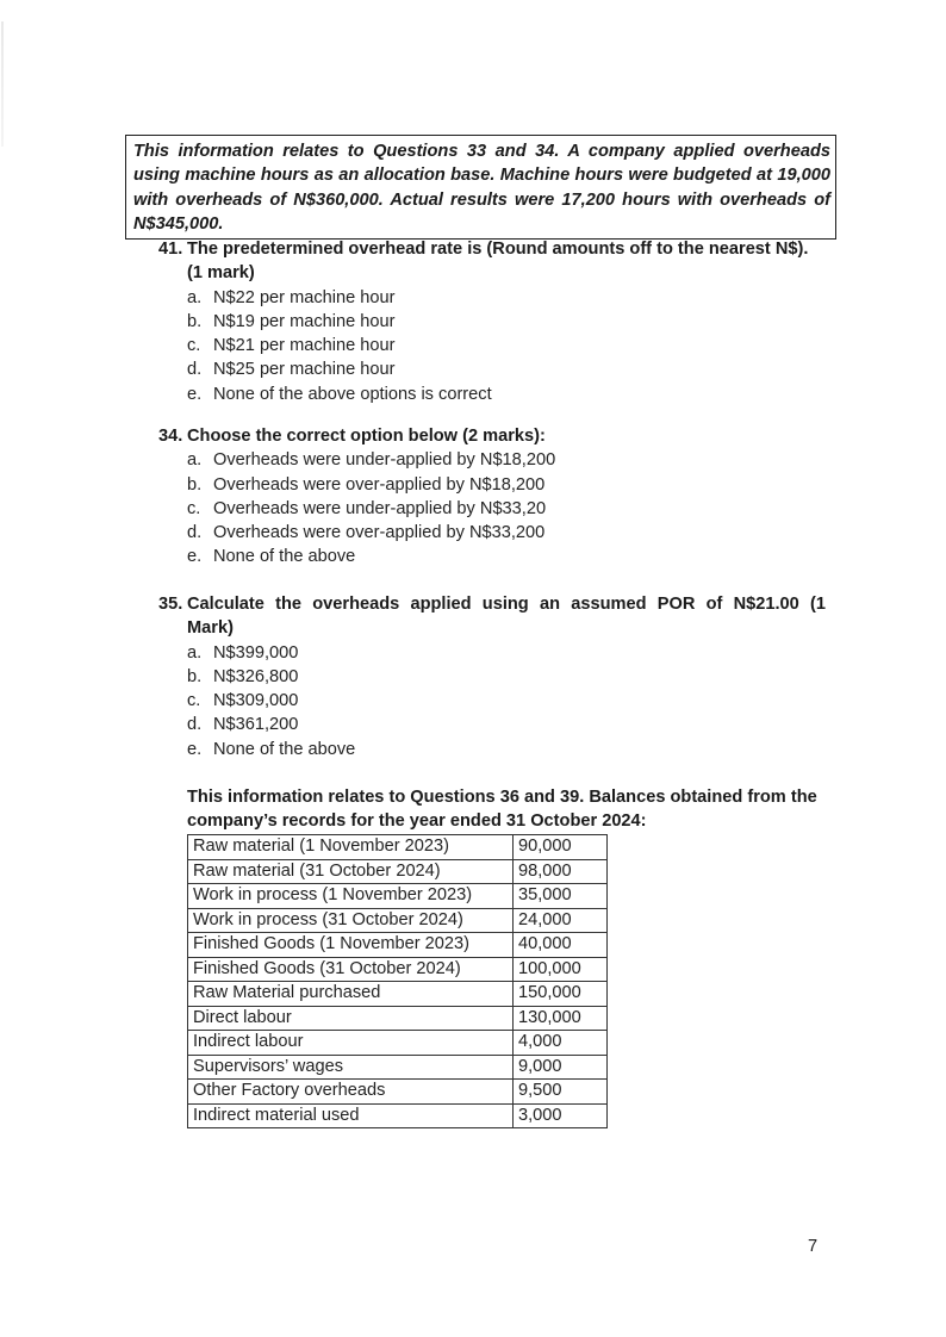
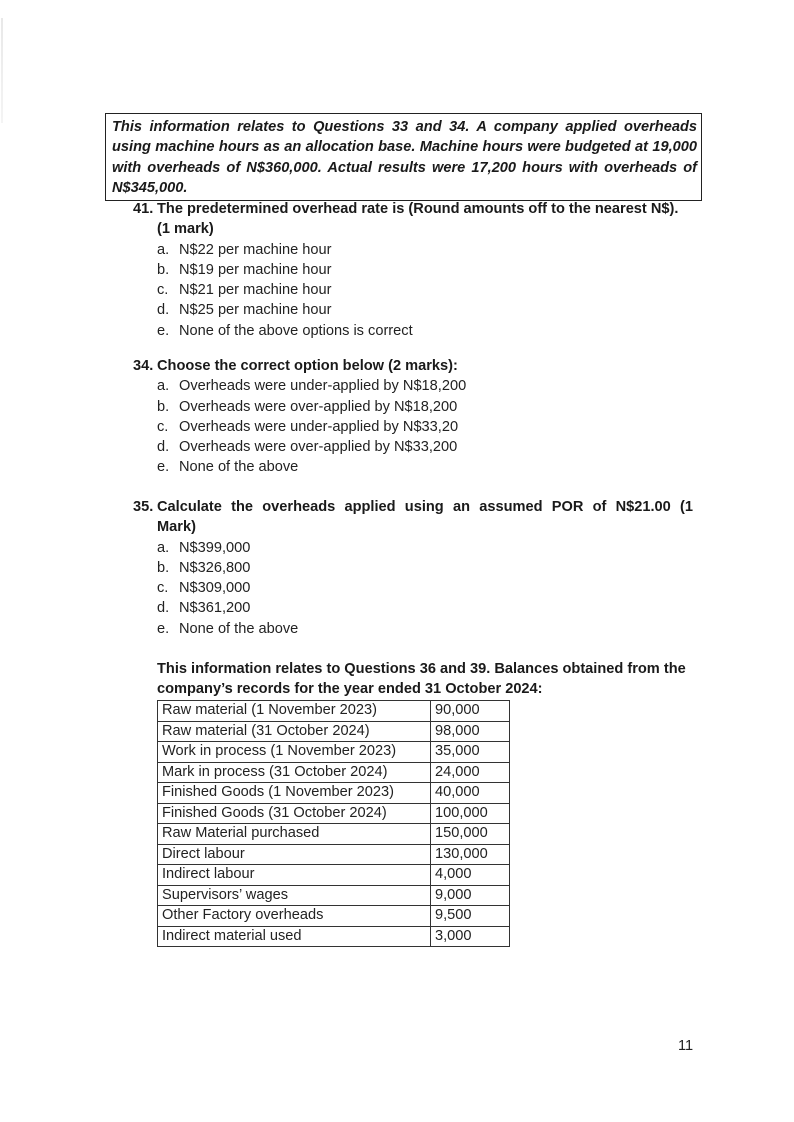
  This information relates to Questions 33 and 34. A company applied overheads using machine hours as an allocation base. Machine hours were budgeted at 19,000 with overheads of N$360,000. Actual results were 17,200 hours with overheads of N$345,000.
  41.
  The predetermined overhead rate is (Round amounts off to the nearest N$). (1 mark)
  a.
  N$22 per machine hour
  b.
  N$19 per machine hour
  c.
  N$21 per machine hour
  d.
  N$25 per machine hour
  e.
  None of the above options is correct
  34.
  Choose the correct option below (2 marks):
  a.
  Overheads were under-applied by N$18,200
  b.
  Overheads were over-applied by N$18,200
  c.
  Overheads were under-applied by N$33,20
  d.
  Overheads were over-applied by N$33,200
  e.
  None of the above
  35.
  Calculate the overheads applied using an assumed POR of N$21.00 (1 Mark)
  a.
  N$399,000
  b.
  N$326,800
  c.
  N$309,000
  d.
  N$361,200
  e.
  None of the above
  This information relates to Questions 36 and 39. Balances obtained from the company’s records for the year ended 31 October 2024:
  Raw material (1 November 2023)	90,000
  Raw material (31 October 2024)	98,000
  Work in process (1 November 2023)	35,000
- Work in process (31 October 2024)	24,000
+ Mark in process (31 October 2024)	24,000
  Finished Goods (1 November 2023)	40,000
  Finished Goods (31 October 2024)	100,000
  Raw Material purchased	150,000
  Direct labour	130,000
  Indirect labour	4,000
  Supervisors’ wages	9,000
  Other Factory overheads	9,500
  Indirect material used	3,000
- 7
+ 11
